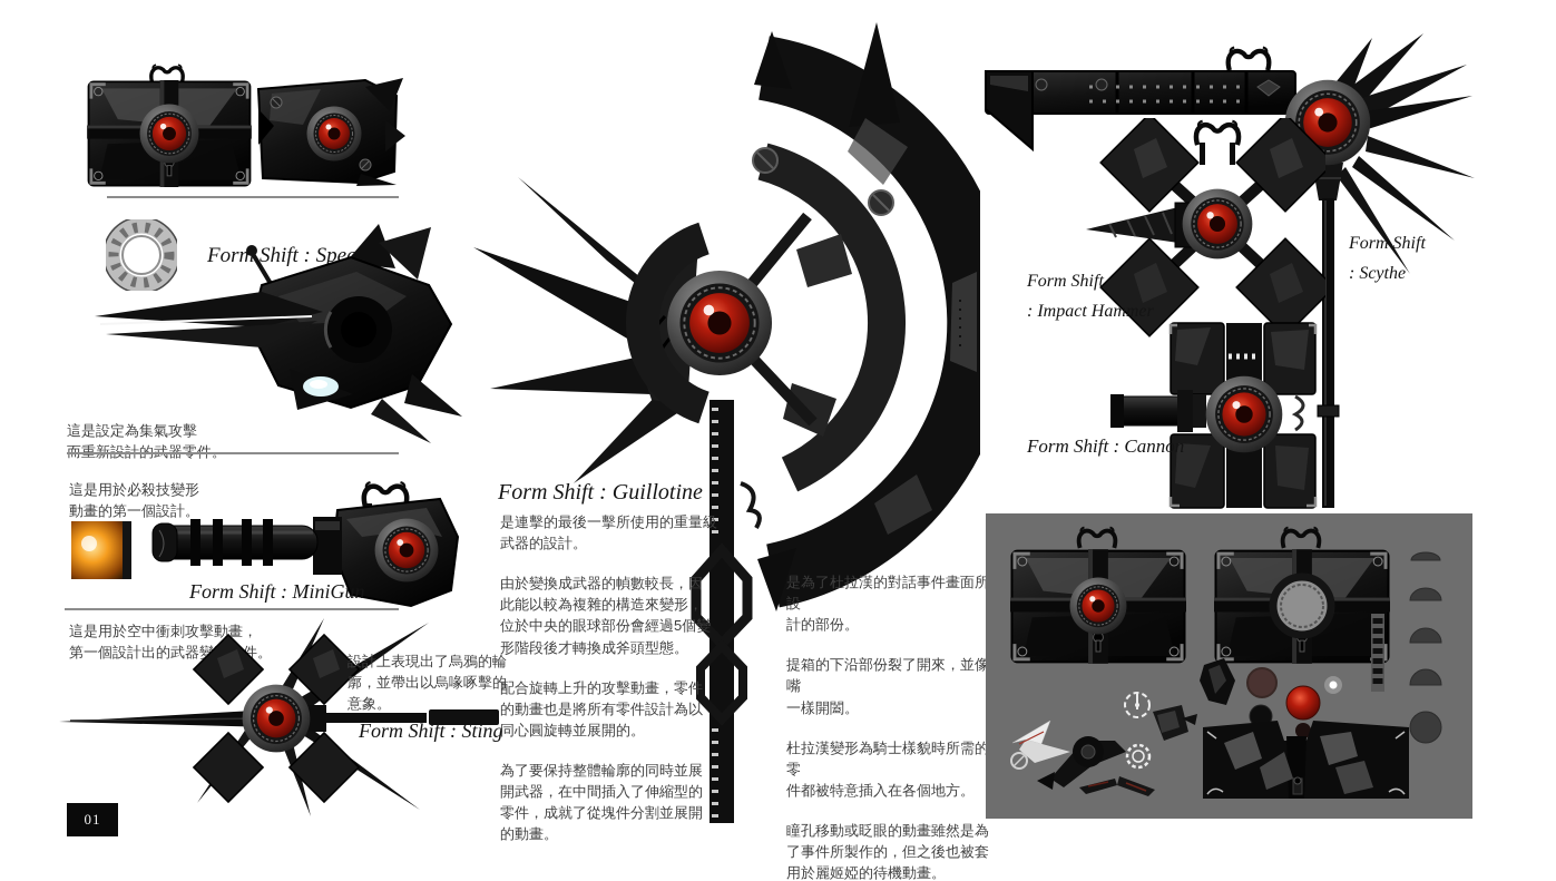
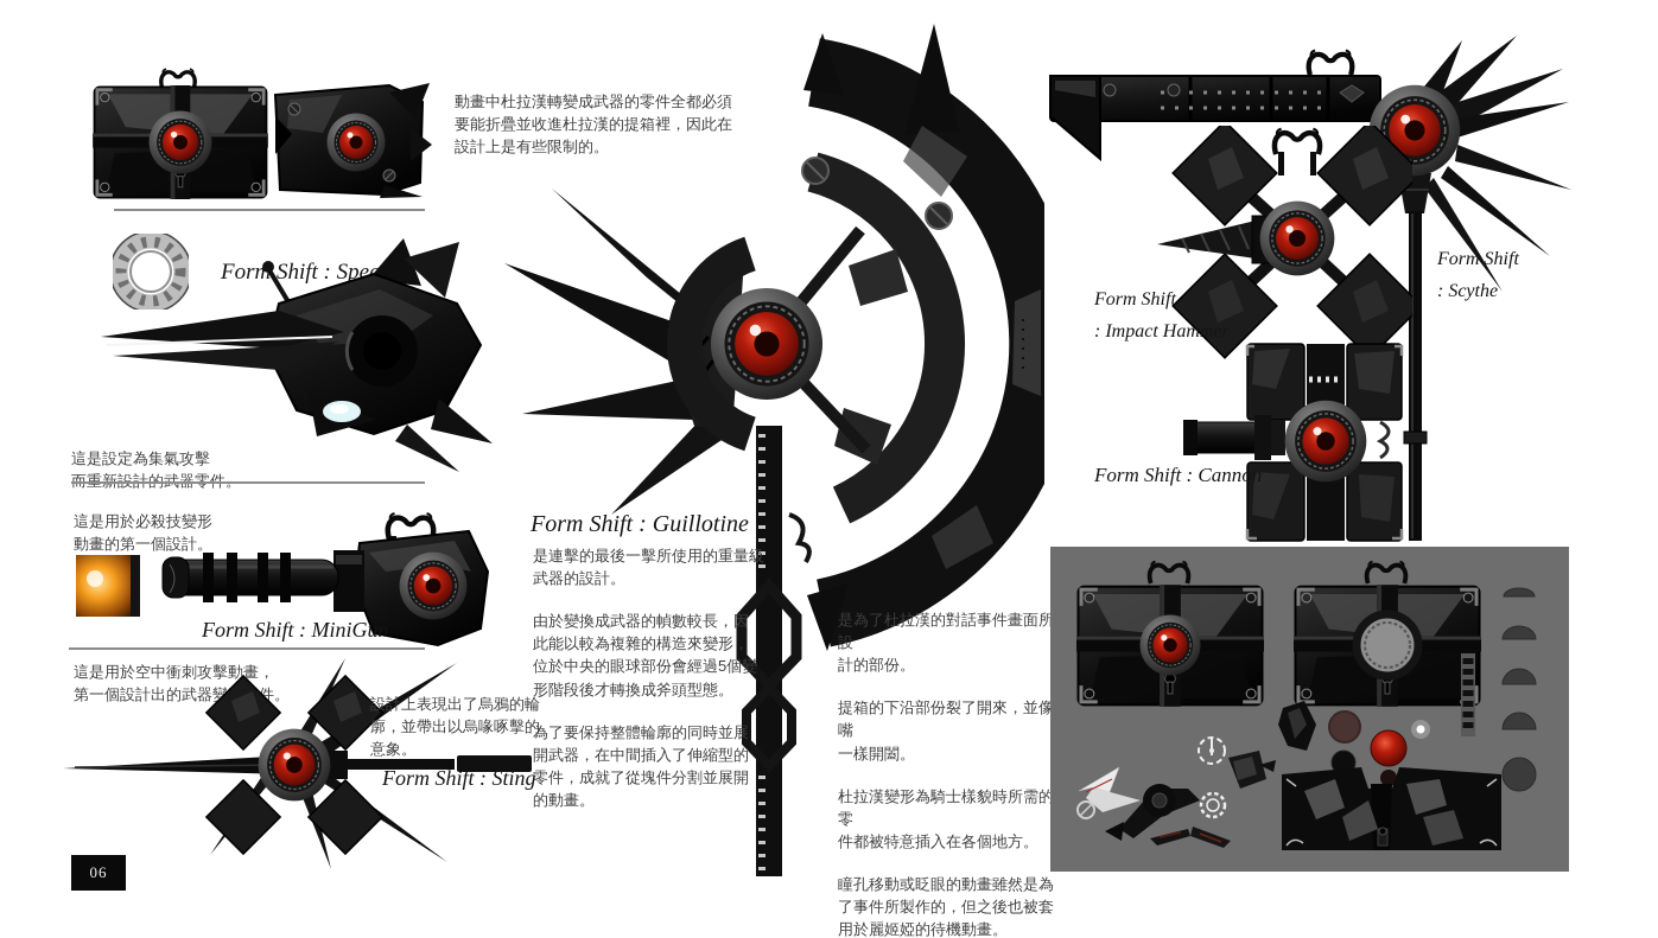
+ 動畫中杜拉漢轉變成武器的零件全都必須
+ 要能折疊並收進杜拉漢的提箱裡，因此在
+ 設計上是有些限制的。
  Form Shift : Spe
  這是設定為集氣攻擊
  這是用於必殺技變形
  動畫的第一個設計。
  Form Shift : MiniGun
  這是用於空中衝刺攻擊動畫，
  第一個設計出的武器變件。
  設計上表現出了烏鴉的輪
  廓，並帶出以烏喙啄擊的
  意象。
  Form Shift : Sting
- 01
+ 06
  Form Shift : Guillotine
  是連擊的最後一擊所使用的重量級
  武器的設計。
  由於變換成武器的幀數較長，因
  此能以較為複雜的構造來變形，
  位於中央的眼球部份會經過5個變
  形階段後才轉換成斧頭型態。
- 配合旋轉上升的攻擊動畫，零件
- 的動畫也是將所有零件設計為以
- 同心圓旋轉並展開的。
  為了要保持整體輪廓的同時並展
  開武器，在中間插入了伸縮型的
  零件，成就了從塊件分割並展開
  的動畫。
  是為了杜拉漢的對話事件畫面所設
  計的部份。
  提箱的下沿部份裂了開來，並像嘴
  一樣開闔。
  杜拉漢變形為騎士樣貌時所需的零
  件都被特意插入在各個地方。
  瞳孔移動或眨眼的動畫雖然是為
  了事件所製作的，但之後也被套
  用於麗姬婭的待機動畫。
  Form Shift
  : Scythe
  Form Shift
  : Impact Hammer
  Form Shift : Cannon
